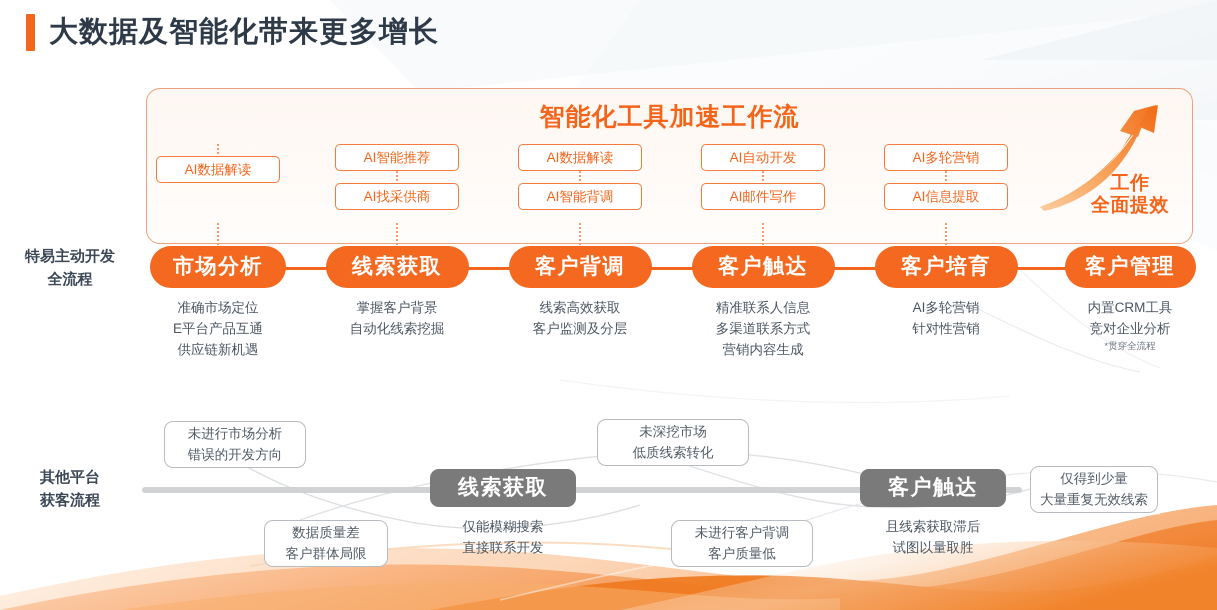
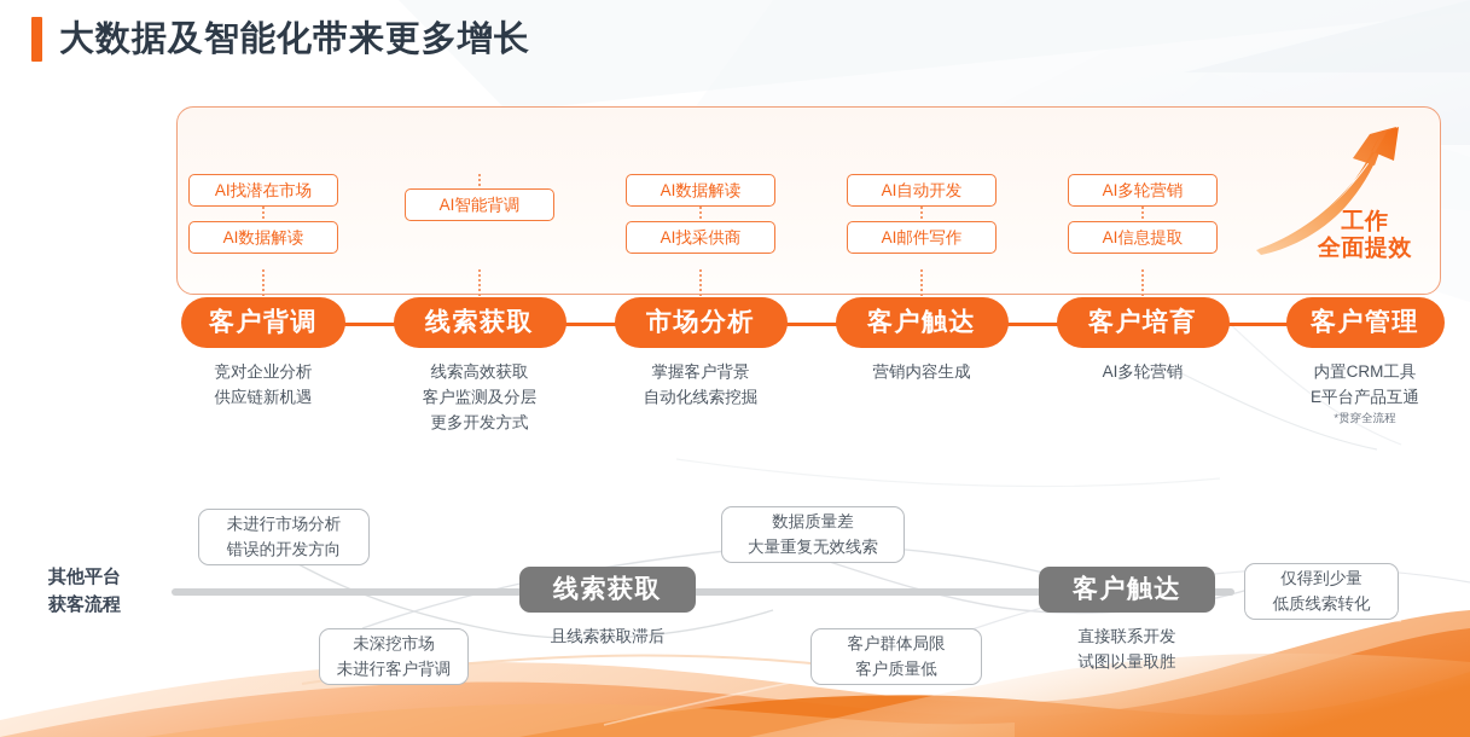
  大数据及智能化带来更多增长
- 智能化工具加速工作流
  工作
  全面提效
+ AI找潜在市场
  AI数据解读
- AI智能推荐
- AI找采供商
+ AI智能背调
  AI数据解读
- AI智能背调
+ AI找采供商
  AI自动开发
  AI邮件写作
  AI多轮营销
  AI信息提取
- 市场分析
+ 客户背调
  线索获取
- 客户背调
+ 市场分析
  客户触达
  客户培育
  客户管理
- 准确市场定位
- E平台产品互通
+ 竞对企业分析
  供应链新机遇
- 掌握客户背景
+ 线索高效获取
- 自动化线索挖掘
+ 客户监测及分层
+ 更多开发方式
- 线索高效获取
+ 掌握客户背景
- 客户监测及分层
+ 自动化线索挖掘
- 精准联系人信息
- 多渠道联系方式
  营销内容生成
  AI多轮营销
- 针对性营销
  内置CRM工具
- 竞对企业分析
+ E平台产品互通
  *贯穿全流程
- 特易主动开发
- 全流程
  其他平台
  获客流程
  线索获取
- 仅能模糊搜索
- 直接联系开发
+ 且线索获取滞后
  客户触达
- 且线索获取滞后
+ 直接联系开发
  试图以量取胜
  未进行市场分析
  错误的开发方向
- 数据质量差
+ 未深挖市场
- 客户群体局限
+ 未进行客户背调
- 未深挖市场
+ 数据质量差
- 低质线索转化
+ 大量重复无效线索
- 未进行客户背调
+ 客户群体局限
  客户质量低
  仅得到少量
- 大量重复无效线索
+ 低质线索转化
